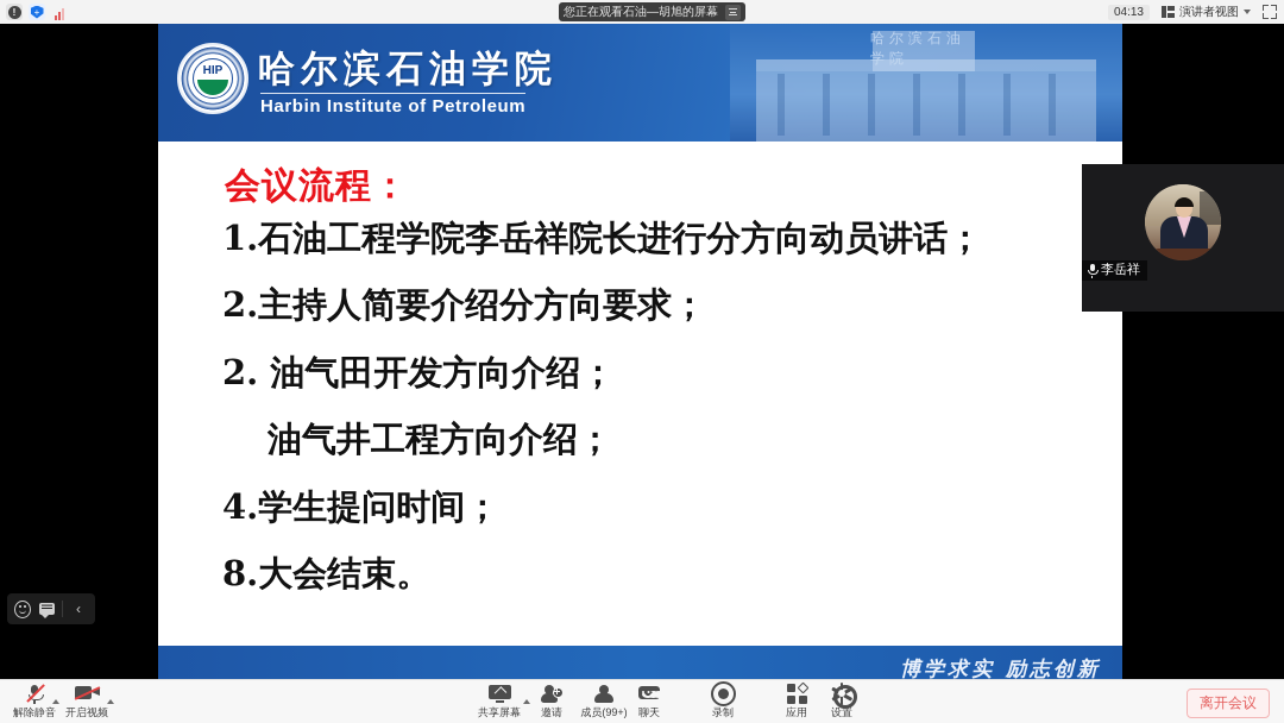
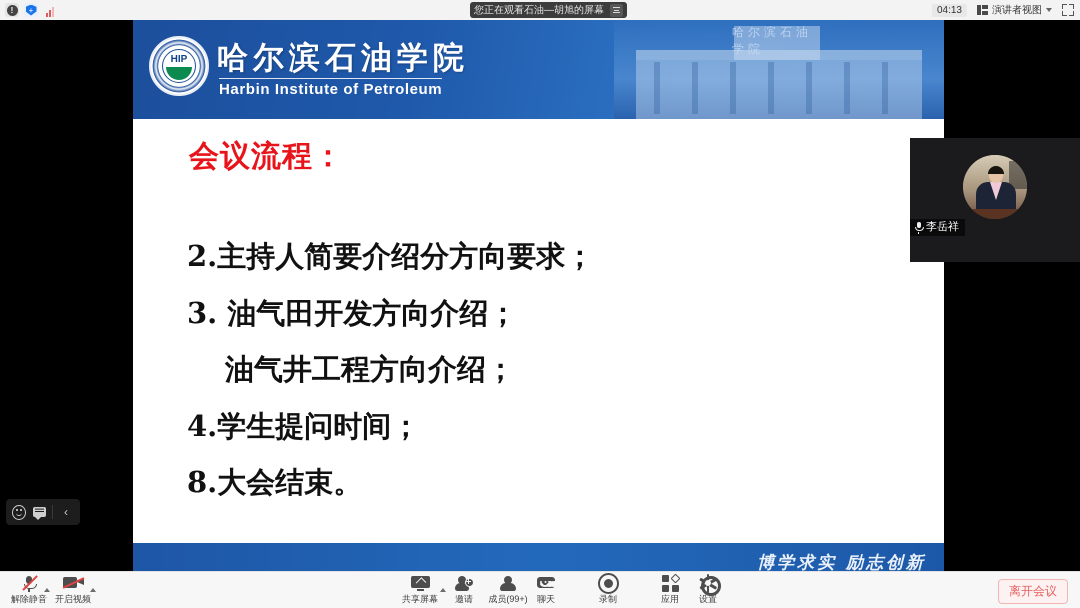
  !
  +
  您正在观看石油—胡旭的屏幕
  04:13
  演讲者视图
  哈尔滨石油学院
  HIP
  哈尔滨石油学院
  Harbin Institute of Petroleum
  会议流程：
- 1.石油工程学院李岳祥院长进行分方向动员讲话；
  2.主持人简要介绍分方向要求；
- 2. 油气田开发方向介绍；
+ 3. 油气田开发方向介绍；
  油气井工程方向介绍；
  4.学生提问时间；
  8.大会结束。
  博学求实 励志创新
  ‹
  李岳祥
  解除静音
  开启视频
  共享屏幕
  邀请
  成员(99+)
  聊天
  录制
  应用
  设置
  离开会议
